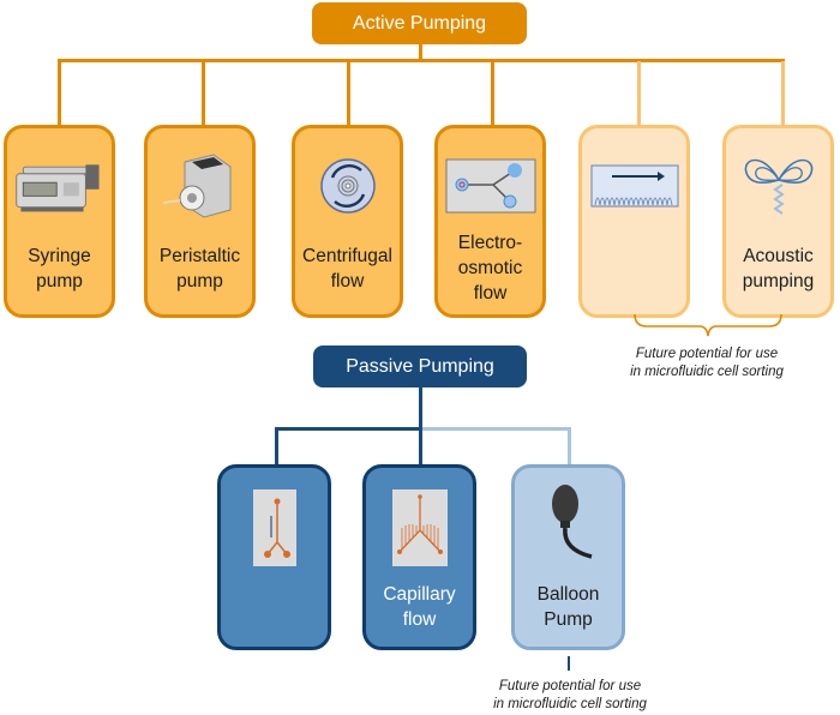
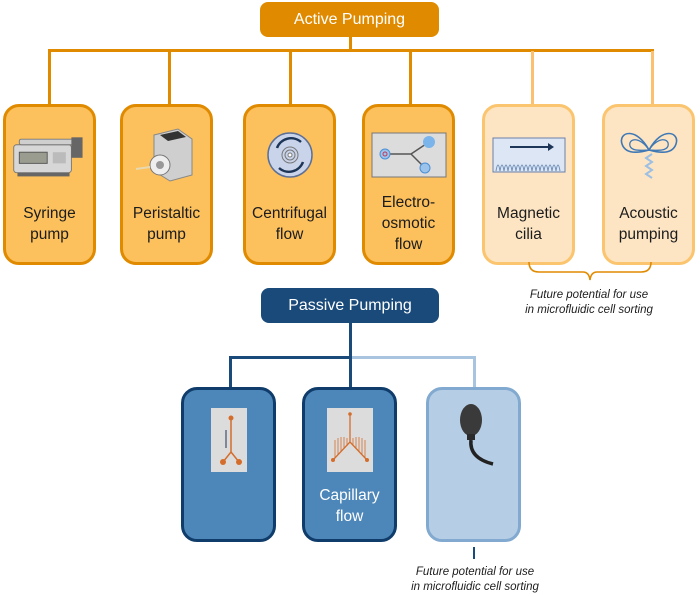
  Active Pumping
  Syringe
  pump
  Peristaltic
  pump
  Centrifugal
  flow
  Electro-
  osmotic
  flow
+ Magnetic
+ cilia
  Acoustic
  pumping
  Future potential for use
  in microfluidic cell sorting
  Passive Pumping
  Capillary
  flow
- Balloon
- Pump
  Future potential for use
  in microfluidic cell sorting
